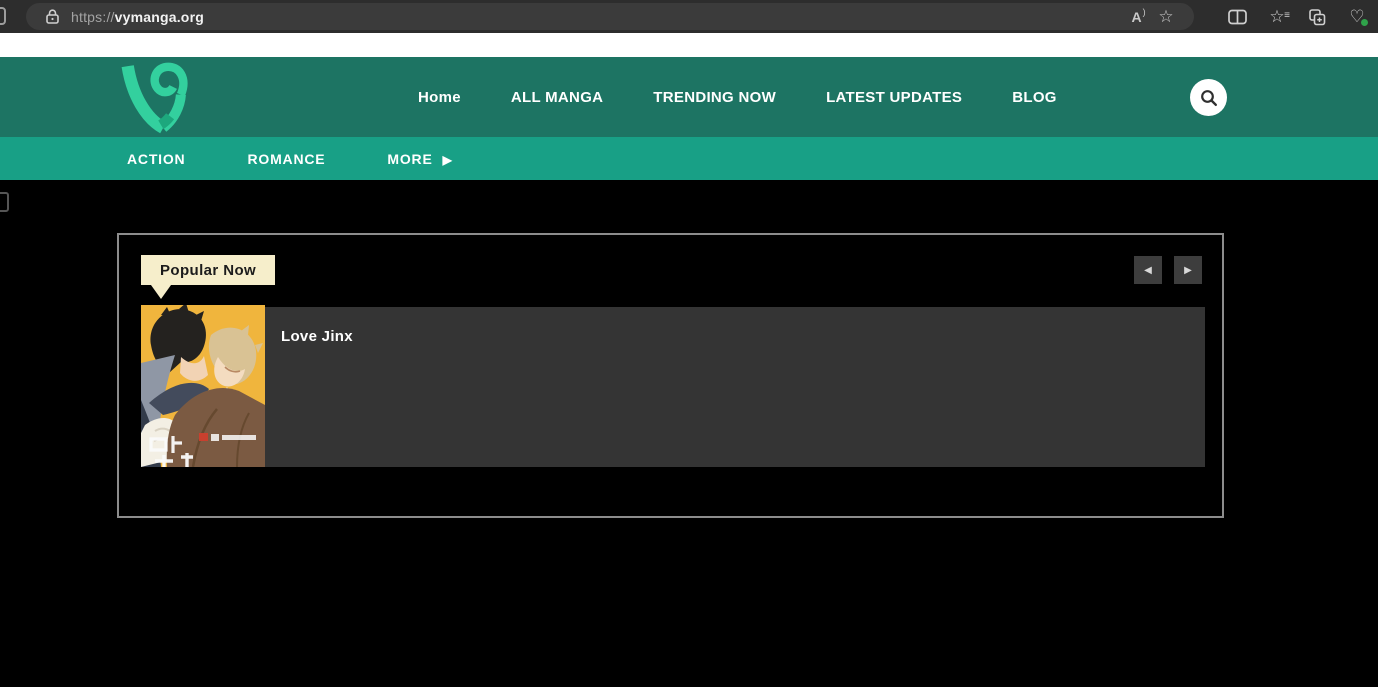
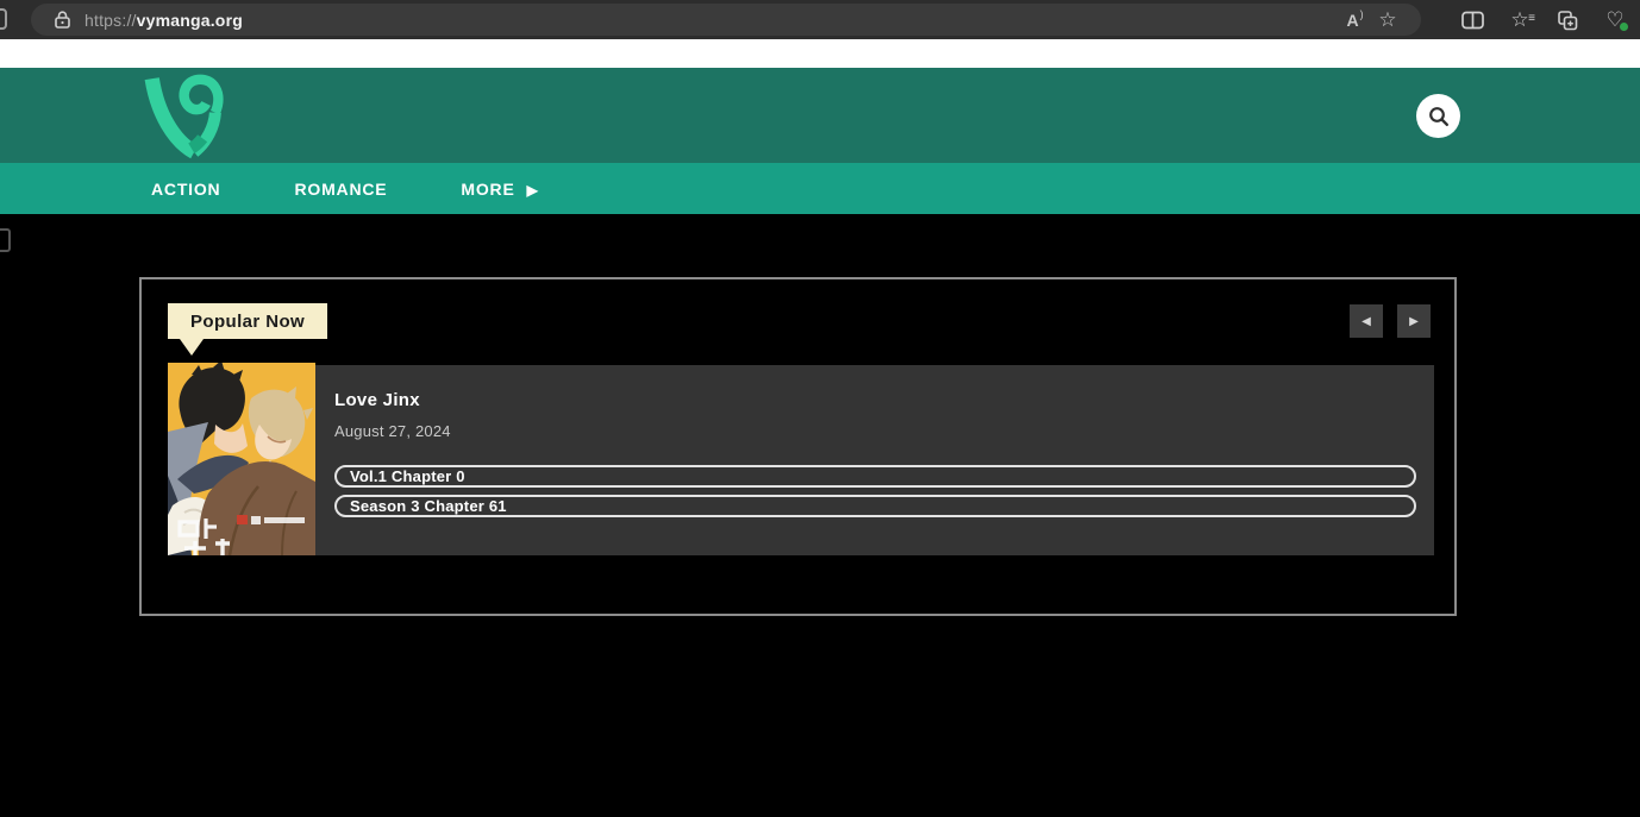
  https://vymanga.org
  A
  )
  ☆
  ☆
  ≡
  ♡
- Home
- ALL MANGA
- TRENDING NOW
- LATEST UPDATES
- BLOG
  ACTION
  ROMANCE
  MORE
  ▶
  Popular Now
  ◀
  ▶
  Love Jinx
+ August 27, 2024
+ Vol.1 Chapter 0
+ Season 3 Chapter 61
